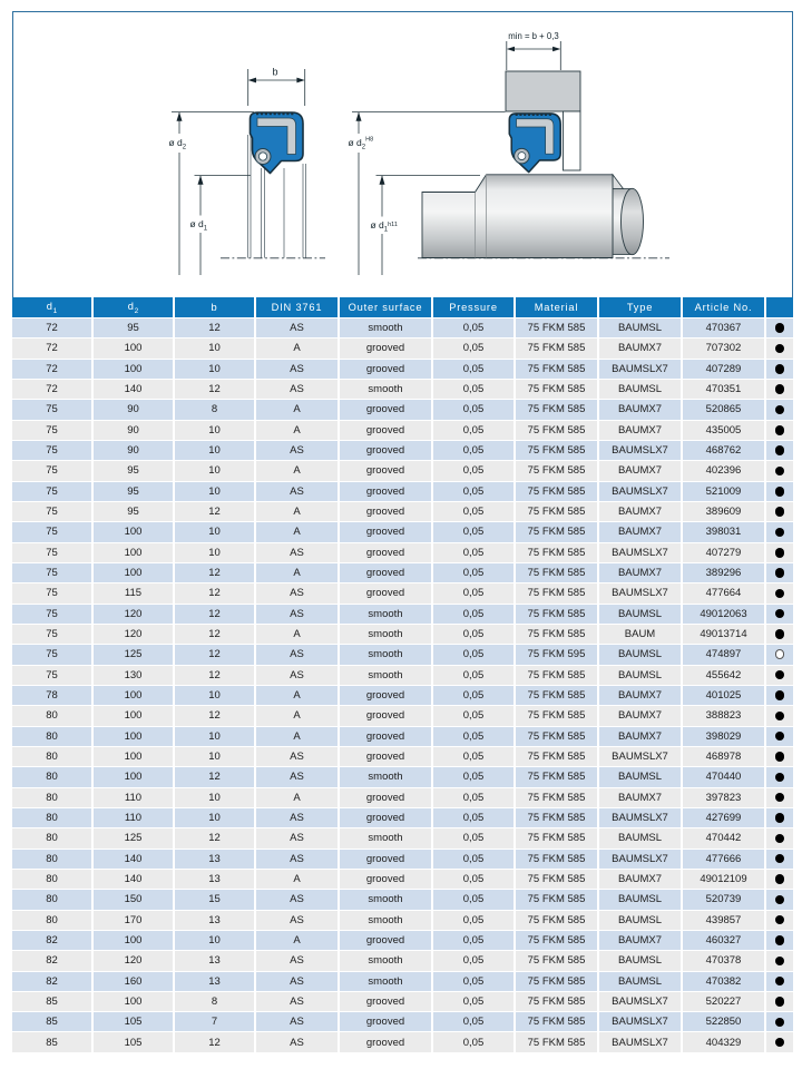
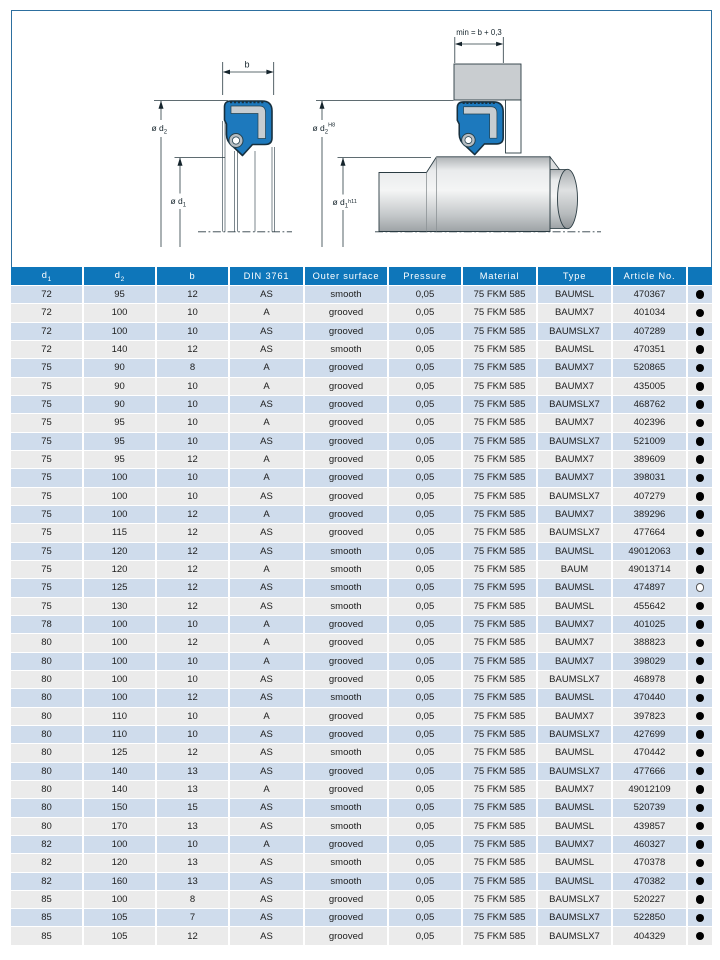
  b
  min = b + 0,3
  d	d	b	DIN 3761	Outer surface	Pressure	Material	Type	Article No.
  72	95	12	AS	smooth	0,05	75 FKM 585	BAUMSL	470367
- 72	100	10	A	grooved	0,05	75 FKM 585	BAUMX7	707302
+ 72	100	10	A	grooved	0,05	75 FKM 585	BAUMX7	401034
  72	100	10	AS	grooved	0,05	75 FKM 585	BAUMSLX7	407289
  72	140	12	AS	smooth	0,05	75 FKM 585	BAUMSL	470351
  75	90	8	A	grooved	0,05	75 FKM 585	BAUMX7	520865
  75	90	10	A	grooved	0,05	75 FKM 585	BAUMX7	435005
  75	90	10	AS	grooved	0,05	75 FKM 585	BAUMSLX7	468762
  75	95	10	A	grooved	0,05	75 FKM 585	BAUMX7	402396
  75	95	10	AS	grooved	0,05	75 FKM 585	BAUMSLX7	521009
  75	95	12	A	grooved	0,05	75 FKM 585	BAUMX7	389609
  75	100	10	A	grooved	0,05	75 FKM 585	BAUMX7	398031
  75	100	10	AS	grooved	0,05	75 FKM 585	BAUMSLX7	407279
  75	100	12	A	grooved	0,05	75 FKM 585	BAUMX7	389296
  75	115	12	AS	grooved	0,05	75 FKM 585	BAUMSLX7	477664
  75	120	12	AS	smooth	0,05	75 FKM 585	BAUMSL	49012063
  75	120	12	A	smooth	0,05	75 FKM 585	BAUM	49013714
  75	125	12	AS	smooth	0,05	75 FKM 595	BAUMSL	474897
  75	130	12	AS	smooth	0,05	75 FKM 585	BAUMSL	455642
  78	100	10	A	grooved	0,05	75 FKM 585	BAUMX7	401025
  80	100	12	A	grooved	0,05	75 FKM 585	BAUMX7	388823
  80	100	10	A	grooved	0,05	75 FKM 585	BAUMX7	398029
  80	100	10	AS	grooved	0,05	75 FKM 585	BAUMSLX7	468978
  80	100	12	AS	smooth	0,05	75 FKM 585	BAUMSL	470440
  80	110	10	A	grooved	0,05	75 FKM 585	BAUMX7	397823
  80	110	10	AS	grooved	0,05	75 FKM 585	BAUMSLX7	427699
  80	125	12	AS	smooth	0,05	75 FKM 585	BAUMSL	470442
  80	140	13	AS	grooved	0,05	75 FKM 585	BAUMSLX7	477666
  80	140	13	A	grooved	0,05	75 FKM 585	BAUMX7	49012109
  80	150	15	AS	smooth	0,05	75 FKM 585	BAUMSL	520739
  80	170	13	AS	smooth	0,05	75 FKM 585	BAUMSL	439857
  82	100	10	A	grooved	0,05	75 FKM 585	BAUMX7	460327
  82	120	13	AS	smooth	0,05	75 FKM 585	BAUMSL	470378
  82	160	13	AS	smooth	0,05	75 FKM 585	BAUMSL	470382
  85	100	8	AS	grooved	0,05	75 FKM 585	BAUMSLX7	520227
  85	105	7	AS	grooved	0,05	75 FKM 585	BAUMSLX7	522850
  85	105	12	AS	grooved	0,05	75 FKM 585	BAUMSLX7	404329
